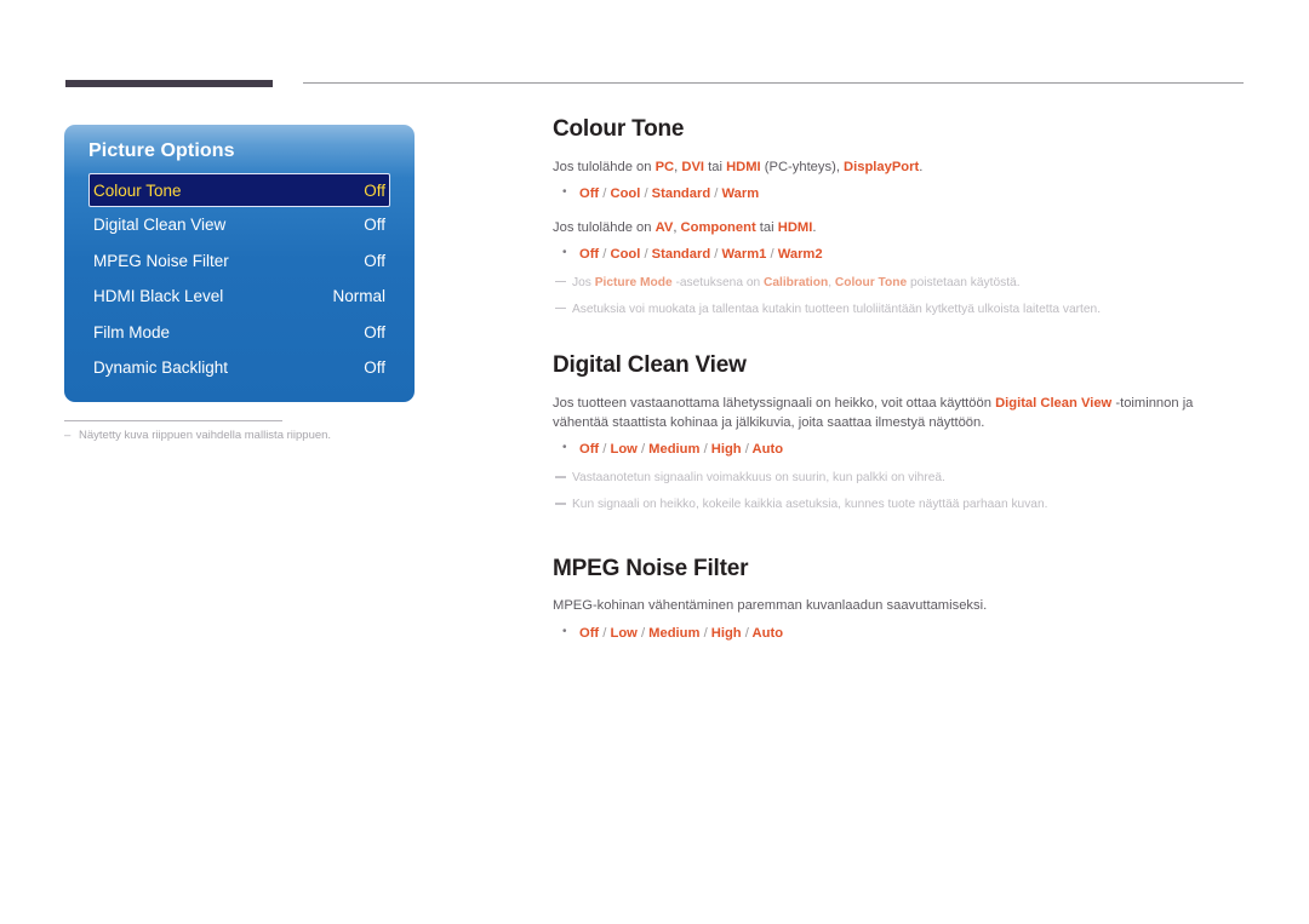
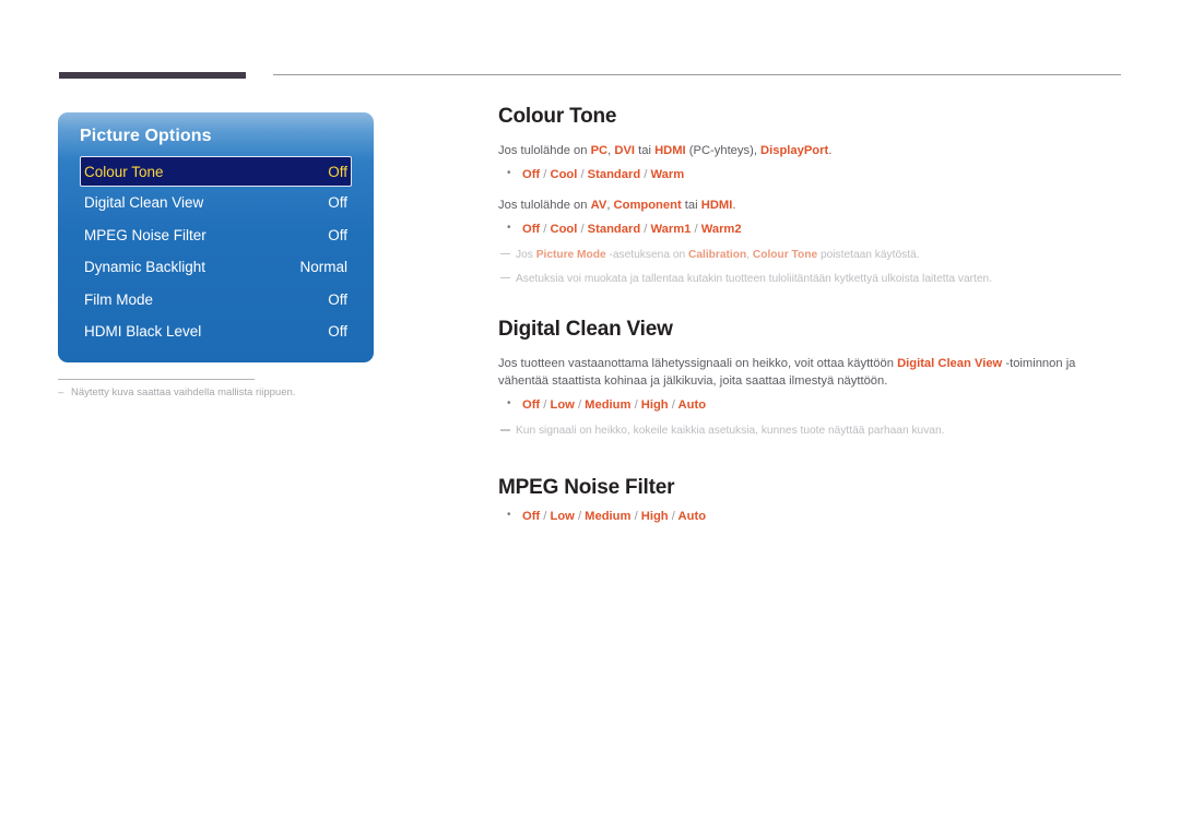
  Picture Options
  Colour Tone
  Off
  Digital Clean View
  Off
  MPEG Noise Filter
  Off
- HDMI Black Level
+ Dynamic Backlight
  Normal
  Film Mode
  Off
- Dynamic Backlight
+ HDMI Black Level
  Off
- – Näytetty kuva riippuen vaihdella mallista riippuen.
+ – Näytetty kuva saattaa vaihdella mallista riippuen.
  Colour Tone
  Jos tulolähde on PC, DVI tai HDMI (PC-yhteys), DisplayPort.
  Off / Cool / Standard / Warm
  Jos tulolähde on AV, Component tai HDMI.
  Off / Cool / Standard / Warm1 / Warm2
  Jos Picture Mode -asetuksena on Calibration, Colour Tone poistetaan käytöstä.
  Asetuksia voi muokata ja tallentaa kutakin tuotteen tuloliitäntään kytkettyä ulkoista laitetta varten.
  Digital Clean View
  Jos tuotteen vastaanottama lähetyssignaali on heikko, voit ottaa käyttöön Digital Clean View -toiminnon ja vähentää staattista kohinaa ja jälkikuvia, joita saattaa ilmestyä näyttöön.
  Off / Low / Medium / High / Auto
- Vastaanotetun signaalin voimakkuus on suurin, kun palkki on vihreä.
  Kun signaali on heikko, kokeile kaikkia asetuksia, kunnes tuote näyttää parhaan kuvan.
  MPEG Noise Filter
- MPEG-kohinan vähentäminen paremman kuvanlaadun saavuttamiseksi.
  Off / Low / Medium / High / Auto
